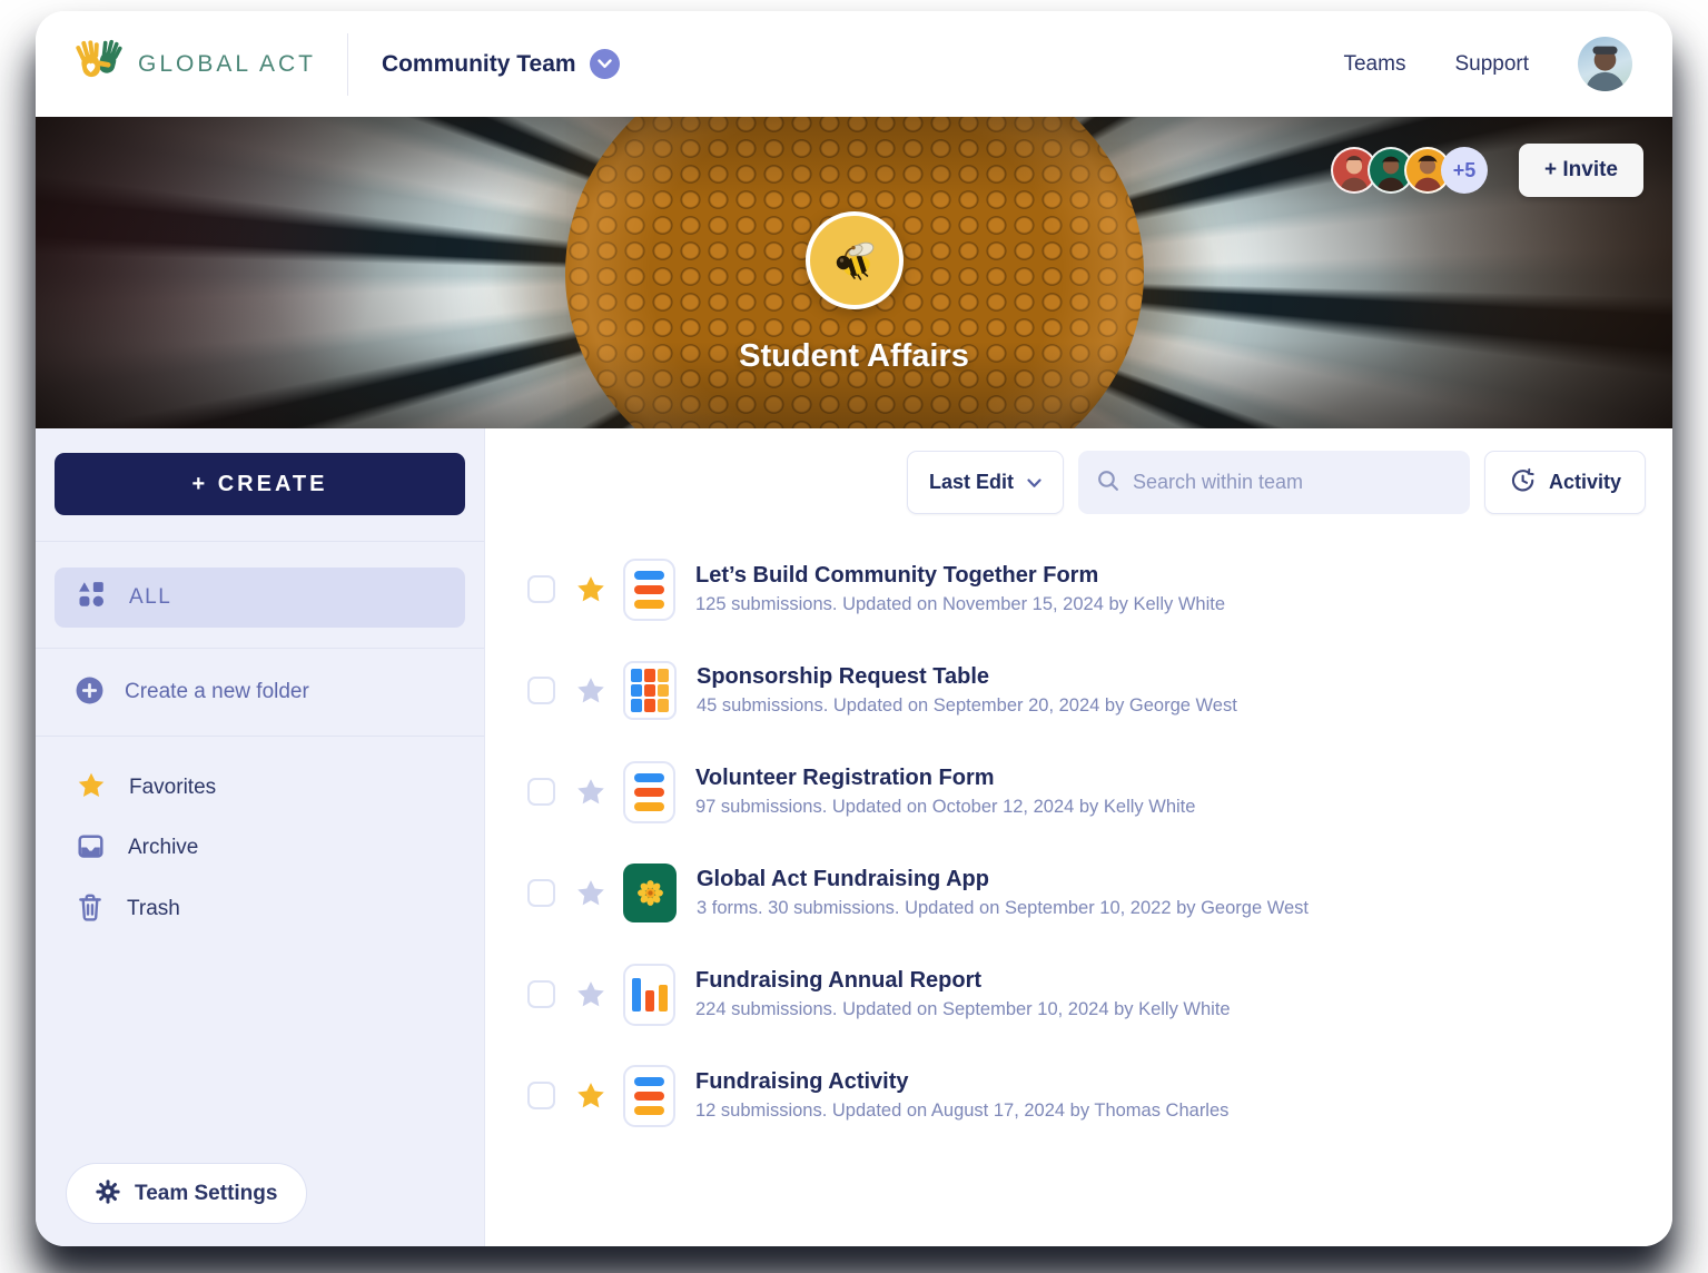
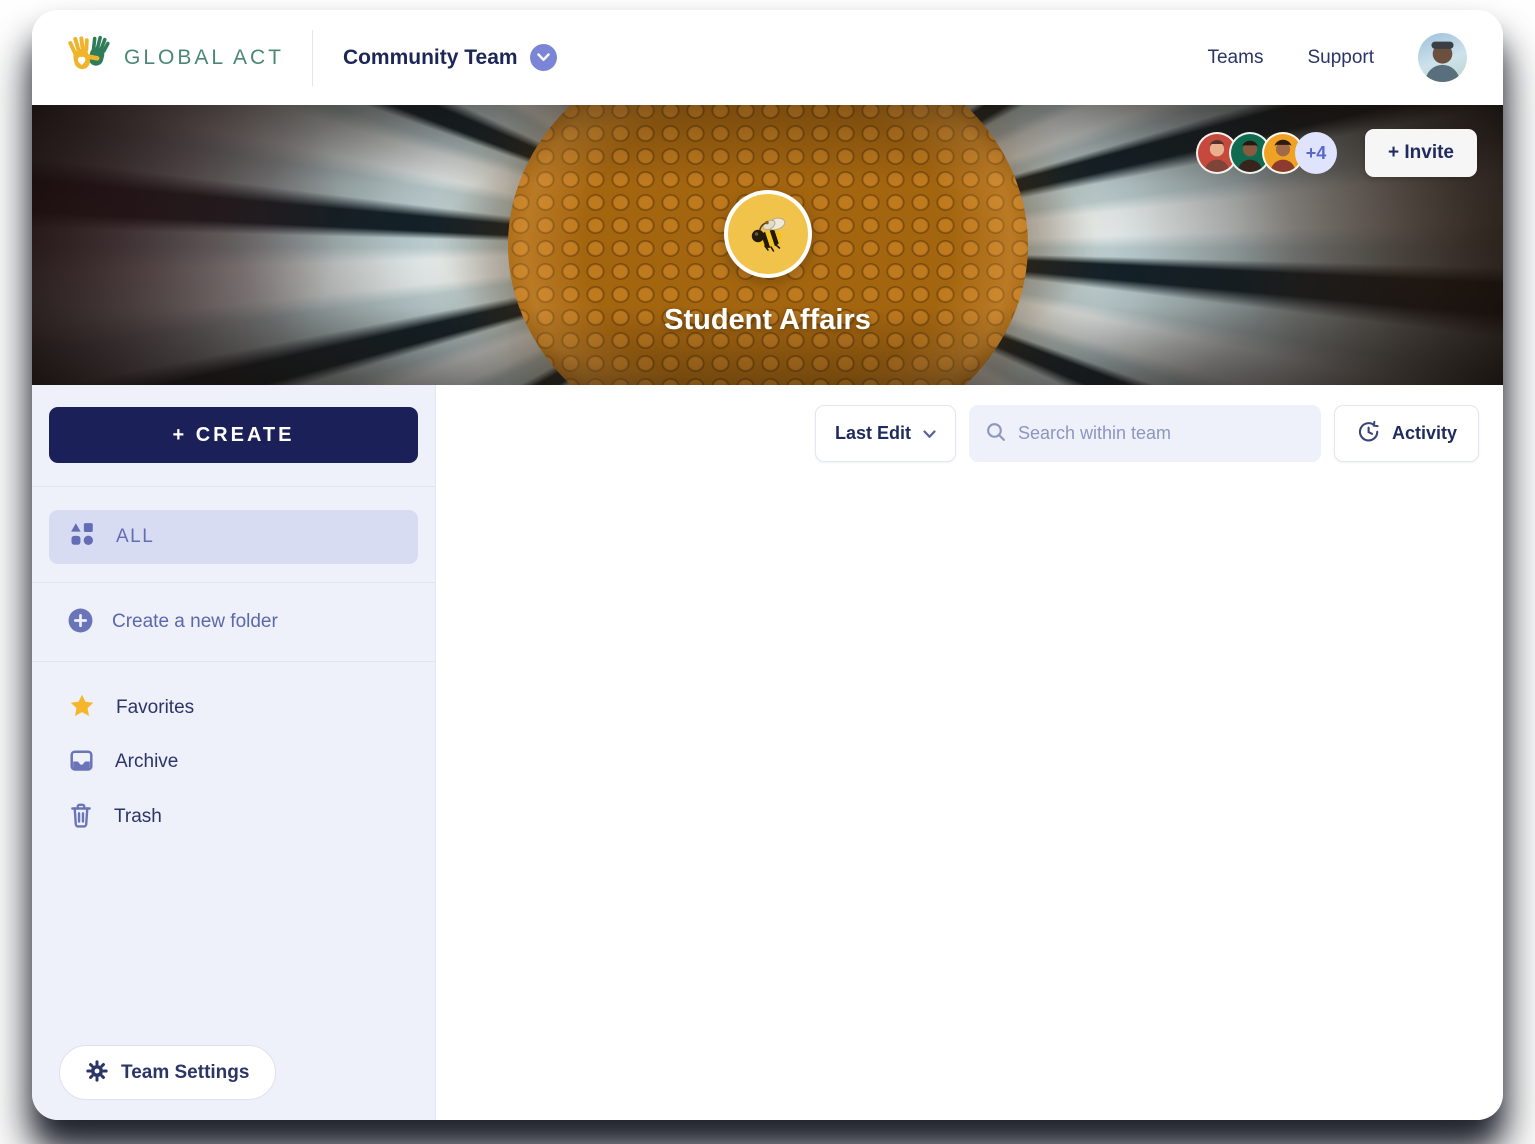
  GLOBAL ACT
  Community Team
  Teams
  Support
- +5
+ +4
  + Invite
  Student Affairs
  + CREATE
  ALL
  Create a new folder
  Favorites
  Archive
  Trash
  Team Settings
  Last Edit
  Search within team
  Activity
- Let’s Build Community Together Form
- 125 submissions. Updated on November 15, 2024 by Kelly White
- Sponsorship Request Table
- 45 submissions. Updated on September 20, 2024 by George West
- Volunteer Registration Form
- 97 submissions. Updated on October 12, 2024 by Kelly White
- Global Act Fundraising App
- 3 forms. 30 submissions. Updated on September 10, 2022 by George West
- Fundraising Annual Report
- 224 submissions. Updated on September 10, 2024 by Kelly White
- Fundraising Activity
- 12 submissions. Updated on August 17, 2024 by Thomas Charles
